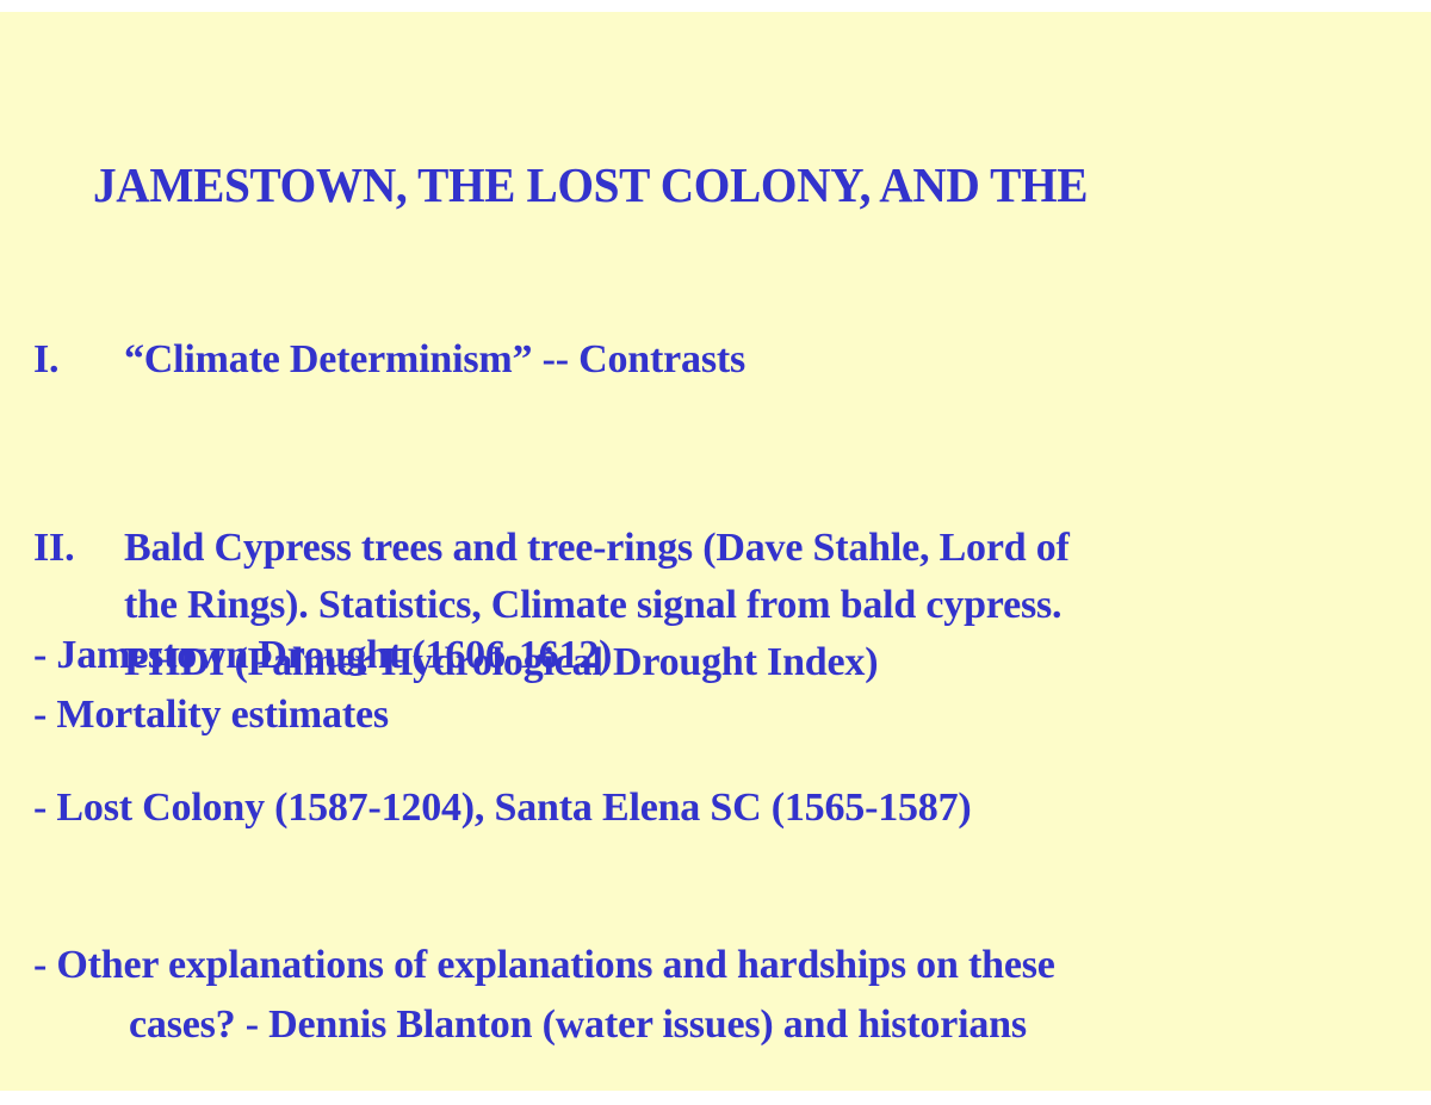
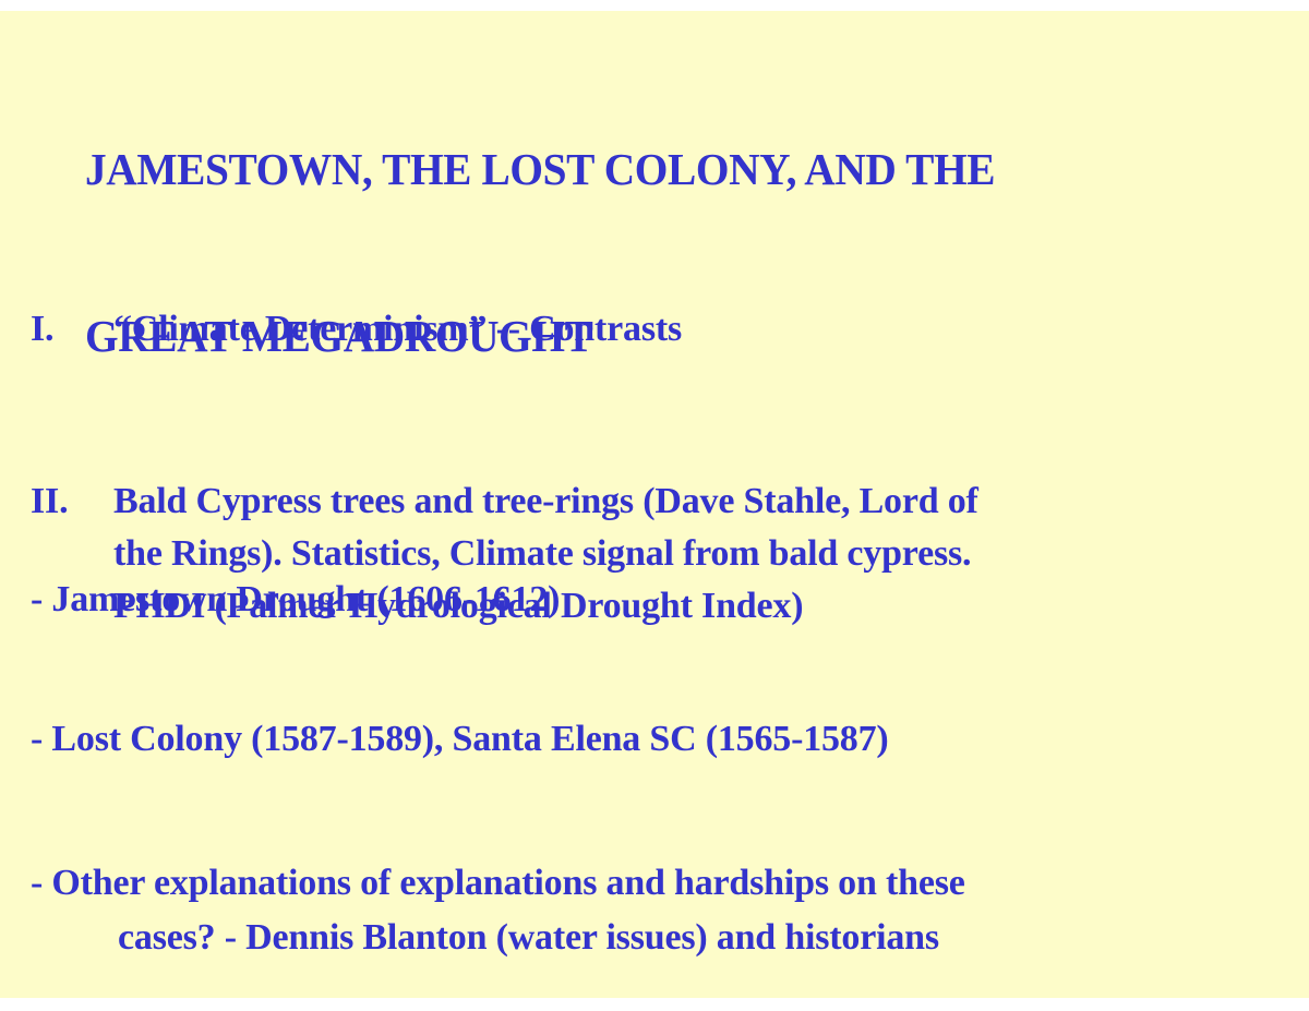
  JAMESTOWN, THE LOST COLONY, AND THE
+ GREAT MEGADROUGHT
  I.
  “Climate Determinism” -- Contrasts
  II.
  Bald Cypress trees and tree-rings (Dave Stahle, Lord of
  the Rings). Statistics, Climate signal from bald cypress.
  PHDI (Palmer Hydrological Drought Index)
  - Jamestown Drought (1606-1612)
- - Mortality estimates
- - Lost Colony (1587-1204), Santa Elena SC (1565-1587)
+ - Lost Colony (1587-1589), Santa Elena SC (1565-1587)
  - Other explanations of explanations and hardships on these
  cases? - Dennis Blanton (water issues) and historians
